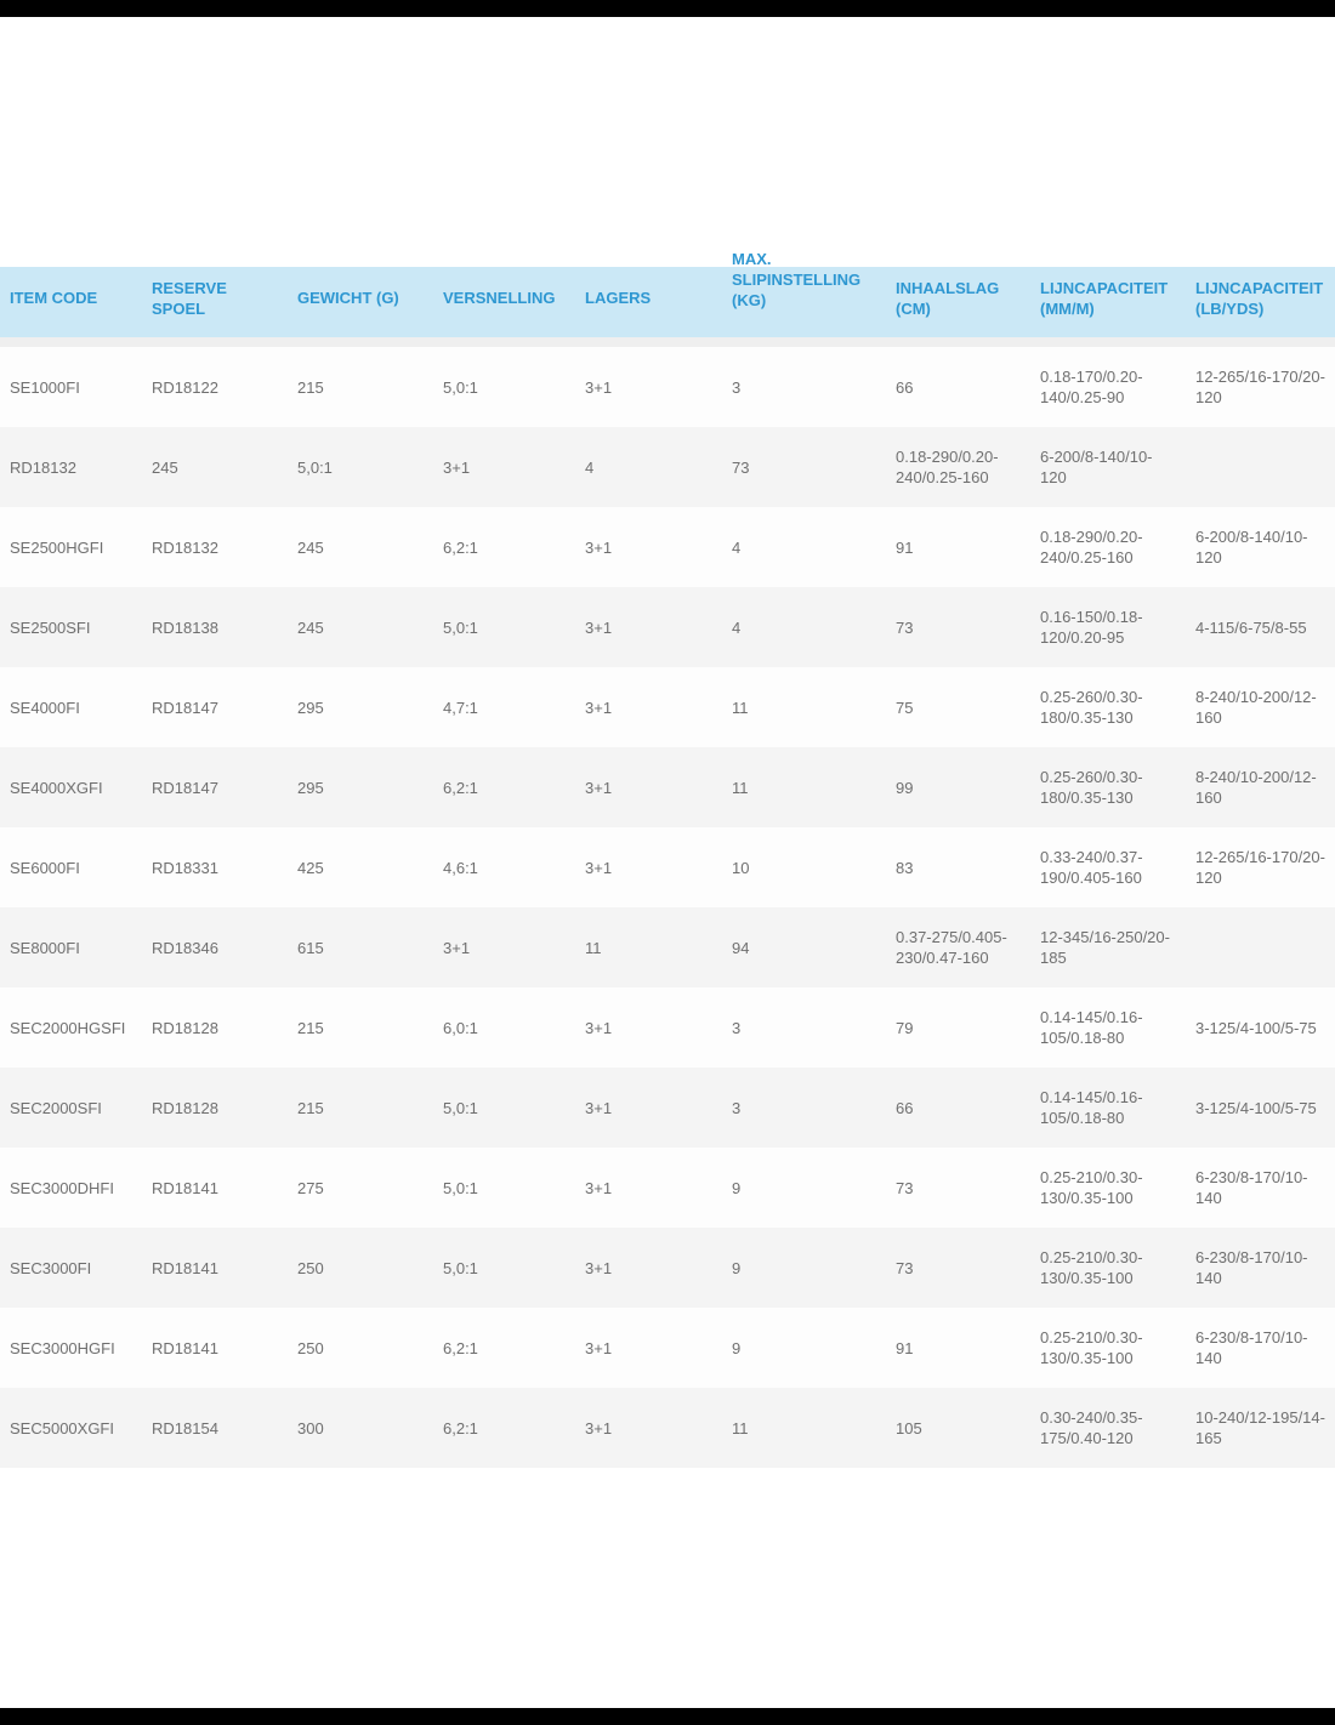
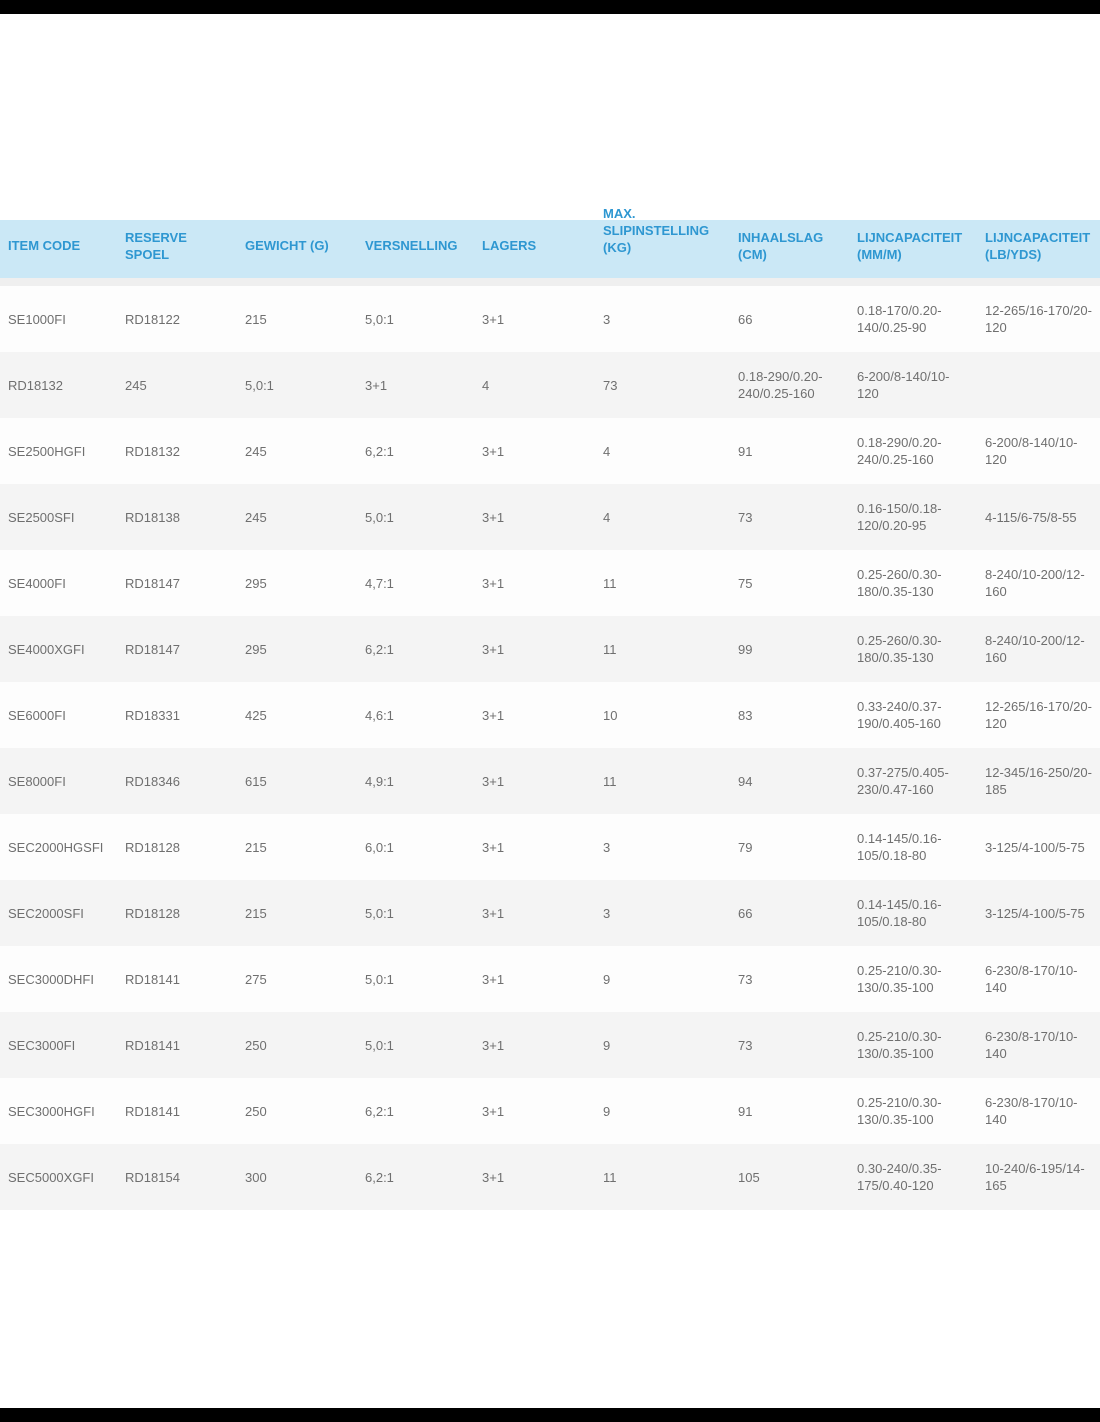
  ITEM CODE
  RESERVE SPOEL
  GEWICHT (G)
  VERSNELLING
  LAGERS
  MAX. SLIPINSTELLING (KG)
  INHAALSLAG (CM)
  LIJNCAPACITEIT (MM/M)
  LIJNCAPACITEIT (LB/YDS)
  SE1000FI
  RD18122
  215
  5,0:1
  3+1
  3
  66
  0.18-170/0.20-140/0.25-90
  12-265/16-170/20-120
  RD18132
  245
  5,0:1
  3+1
  4
  73
  0.18-290/0.20-240/0.25-160
  6-200/8-140/10-120
  SE2500HGFI
  RD18132
  245
  6,2:1
  3+1
  4
  91
  0.18-290/0.20-240/0.25-160
  6-200/8-140/10-120
  SE2500SFI
  RD18138
  245
  5,0:1
  3+1
  4
  73
  0.16-150/0.18-120/0.20-95
  4-115/6-75/8-55
  SE4000FI
  RD18147
  295
  4,7:1
  3+1
  11
  75
  0.25-260/0.30-180/0.35-130
  8-240/10-200/12-160
  SE4000XGFI
  RD18147
  295
  6,2:1
  3+1
  11
  99
  0.25-260/0.30-180/0.35-130
  8-240/10-200/12-160
  SE6000FI
  RD18331
  425
  4,6:1
  3+1
  10
  83
  0.33-240/0.37-190/0.405-160
  12-265/16-170/20-120
  SE8000FI
  RD18346
  615
+ 4,9:1
  3+1
  11
  94
  0.37-275/0.405-230/0.47-160
  12-345/16-250/20-185
  SEC2000HGSFI
  RD18128
  215
  6,0:1
  3+1
  3
  79
  0.14-145/0.16-105/0.18-80
  3-125/4-100/5-75
  SEC2000SFI
  RD18128
  215
  5,0:1
  3+1
  3
  66
  0.14-145/0.16-105/0.18-80
  3-125/4-100/5-75
  SEC3000DHFI
  RD18141
  275
  5,0:1
  3+1
  9
  73
  0.25-210/0.30-130/0.35-100
  6-230/8-170/10-140
  SEC3000FI
  RD18141
  250
  5,0:1
  3+1
  9
  73
  0.25-210/0.30-130/0.35-100
  6-230/8-170/10-140
  SEC3000HGFI
  RD18141
  250
  6,2:1
  3+1
  9
  91
  0.25-210/0.30-130/0.35-100
  6-230/8-170/10-140
  SEC5000XGFI
  RD18154
  300
  6,2:1
  3+1
  11
  105
  0.30-240/0.35-175/0.40-120
- 10-240/12-195/14-165
+ 10-240/6-195/14-165
